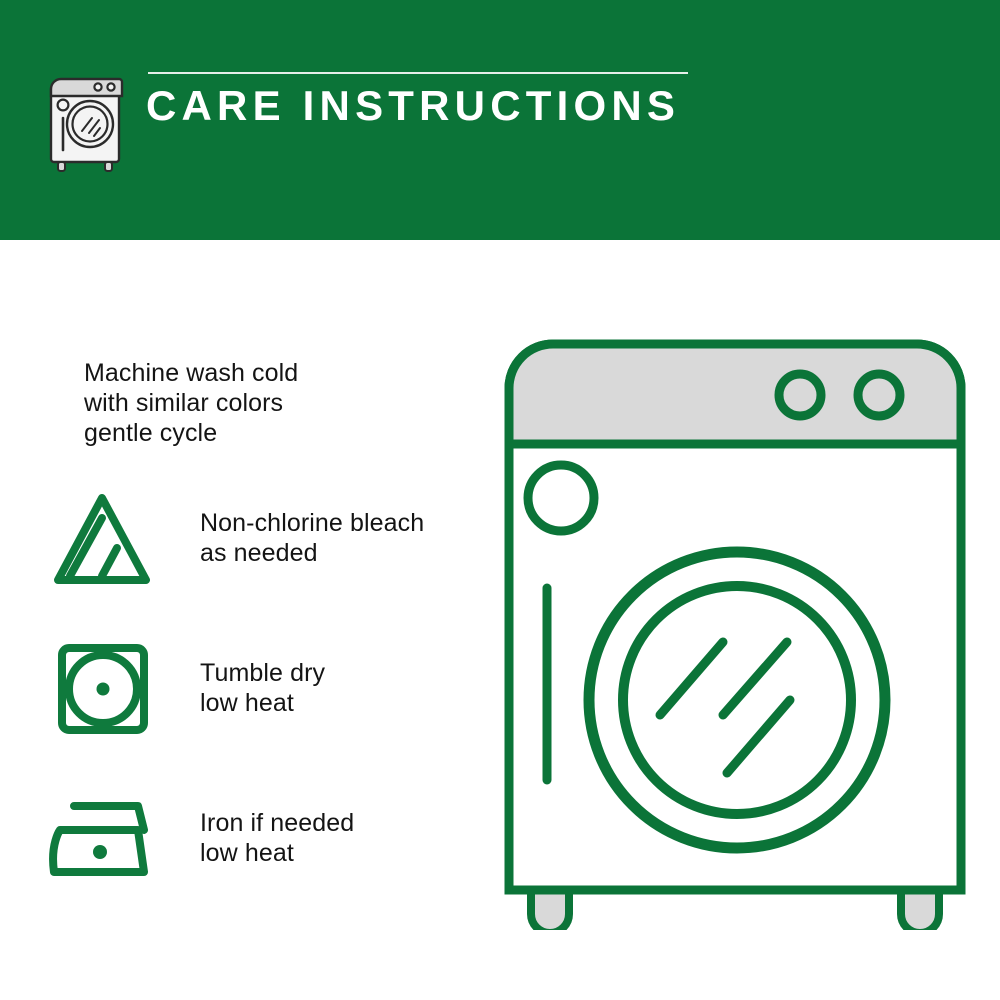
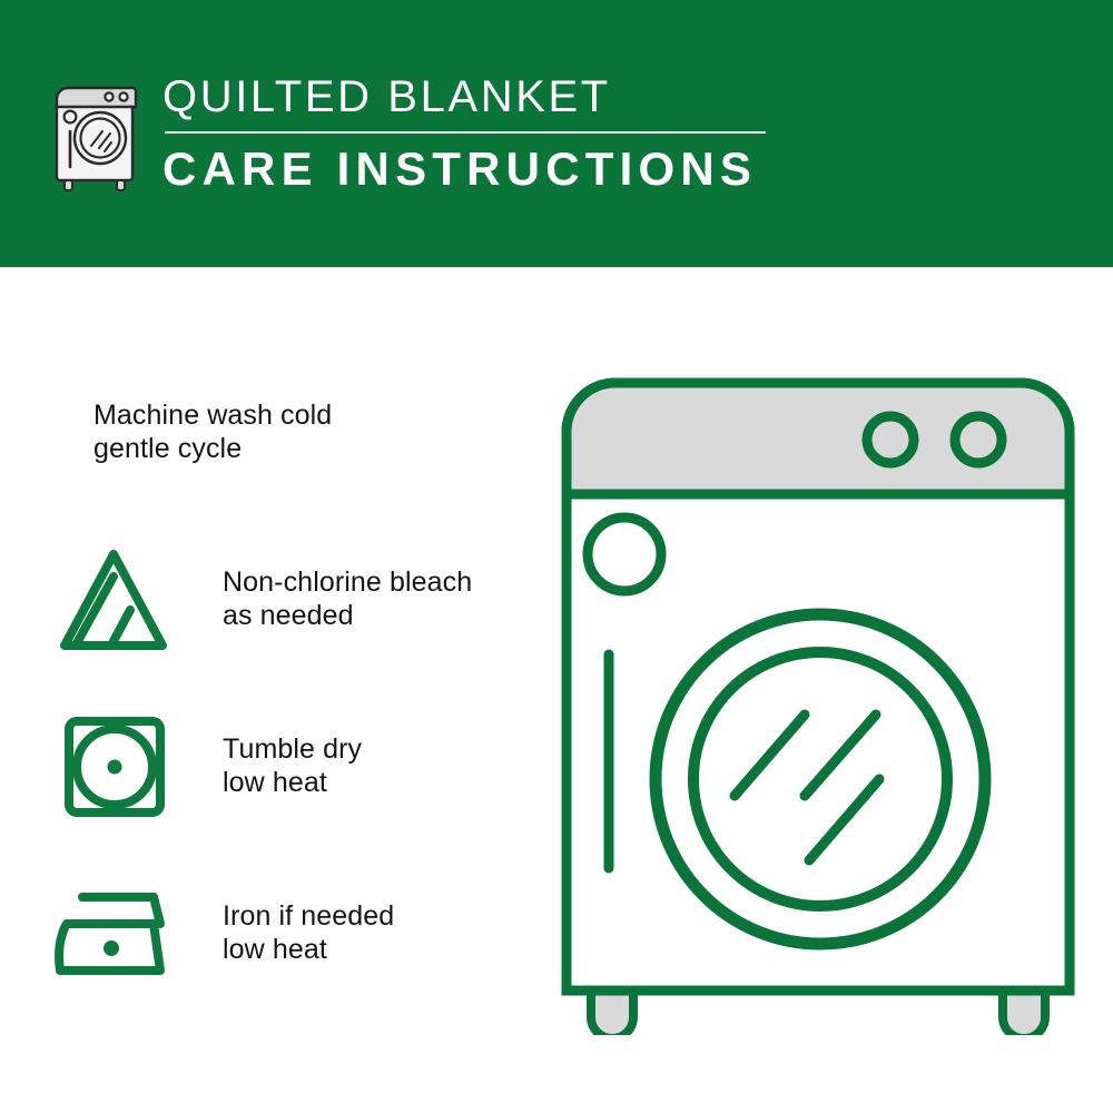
+ QUILTED BLANKET
  CARE INSTRUCTIONS
  Machine wash cold
- with similar colors
  gentle cycle
  Non-chlorine bleach
  as needed
  Tumble dry
  low heat
  Iron if needed
  low heat
